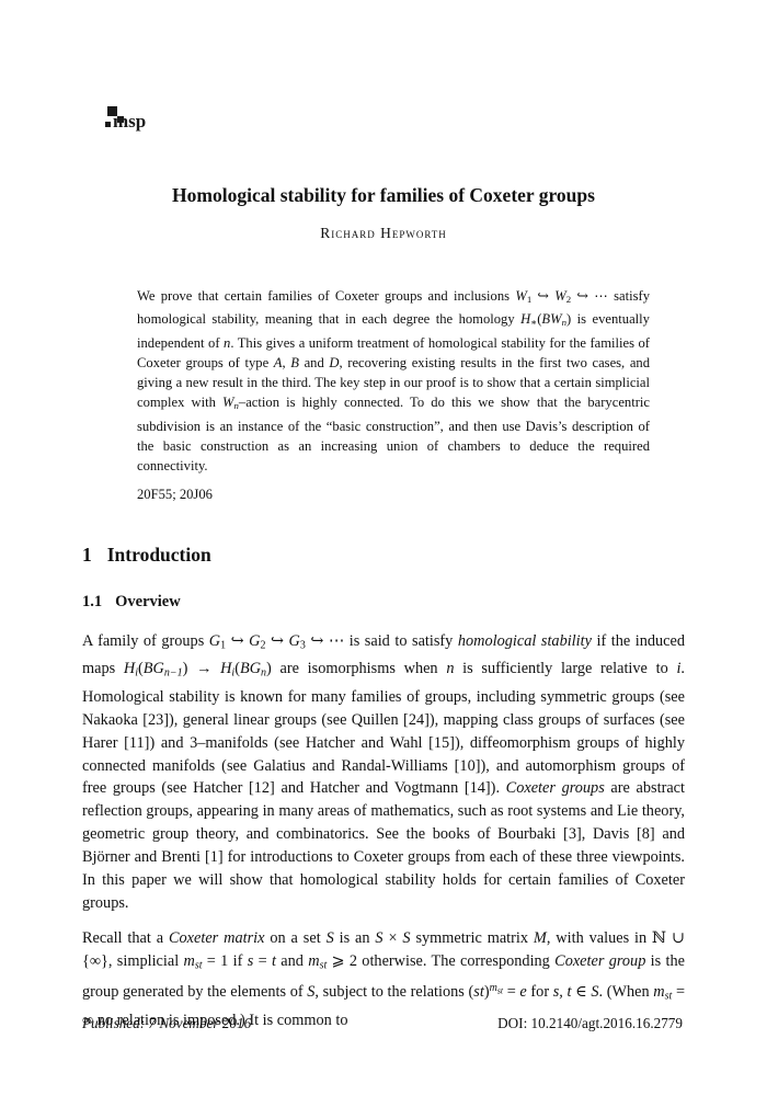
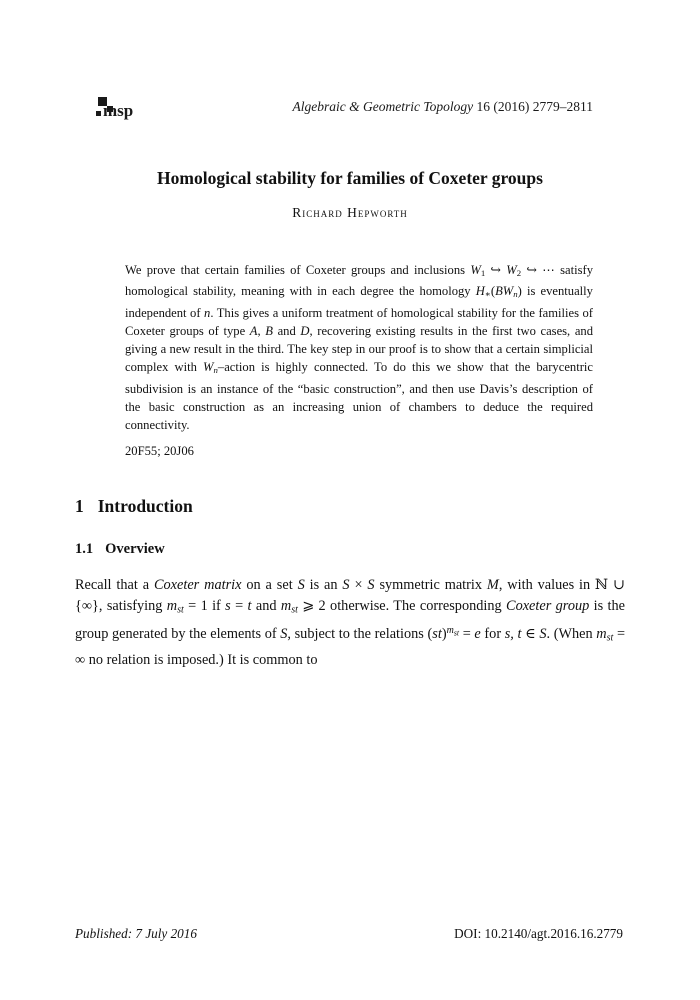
  msp
+ Algebraic & Geometric Topology 16 (2016) 2779–2811
  Homological stability for families of Coxeter groups
  Richard Hepworth
- We prove that certain families of Coxeter groups and inclusions W1 ↪ W2 ↪ ⋯ satisfy homological stability, meaning that in each degree the homology H∗(BWn) is eventually independent of n. This gives a uniform treatment of homological stability for the families of Coxeter groups of type A, B and D, recovering existing results in the first two cases, and giving a new result in the third. The key step in our proof is to show that a certain simplicial complex with Wn–action is highly connected. To do this we show that the barycentric subdivision is an instance of the “basic construction”, and then use Davis’s description of the basic construction as an increasing union of chambers to deduce the required connectivity.
+ We prove that certain families of Coxeter groups and inclusions W1 ↪ W2 ↪ ⋯ satisfy homological stability, meaning with in each degree the homology H∗(BWn) is eventually independent of n. This gives a uniform treatment of homological stability for the families of Coxeter groups of type A, B and D, recovering existing results in the first two cases, and giving a new result in the third. The key step in our proof is to show that a certain simplicial complex with Wn–action is highly connected. To do this we show that the barycentric subdivision is an instance of the “basic construction”, and then use Davis’s description of the basic construction as an increasing union of chambers to deduce the required connectivity.
  20F55; 20J06
  1 Introduction
  1.1 Overview
- A family of groups G1 ↪ G2 ↪ G3 ↪ ⋯ is said to satisfy homological stability if the induced maps Hi(BGn−1) → Hi(BGn) are isomorphisms when n is sufficiently large relative to i. Homological stability is known for many families of groups, including symmetric groups (see Nakaoka [23]), general linear groups (see Quillen [24]), mapping class groups of surfaces (see Harer [11]) and 3–manifolds (see Hatcher and Wahl [15]), diffeomorphism groups of highly connected manifolds (see Galatius and Randal-Williams [10]), and automorphism groups of free groups (see Hatcher [12] and Hatcher and Vogtmann [14]). Coxeter groups are abstract reflection groups, appearing in many areas of mathematics, such as root systems and Lie theory, geometric group theory, and combinatorics. See the books of Bourbaki [3], Davis [8] and Björner and Brenti [1] for introductions to Coxeter groups from each of these three viewpoints. In this paper we will show that homological stability holds for certain families of Coxeter groups.
- Recall that a Coxeter matrix on a set S is an S × S symmetric matrix M, with values in ℕ ∪ {∞}, simplicial mst = 1 if s = t and mst ⩾ 2 otherwise. The corresponding Coxeter group is the group generated by the elements of S, subject to the relations (st)mst = e for s, t ∈ S. (When mst = ∞ no relation is imposed.) It is common to
+ Recall that a Coxeter matrix on a set S is an S × S symmetric matrix M, with values in ℕ ∪ {∞}, satisfying mst = 1 if s = t and mst ⩾ 2 otherwise. The corresponding Coxeter group is the group generated by the elements of S, subject to the relations (st)mst = e for s, t ∈ S. (When mst = ∞ no relation is imposed.) It is common to
- Published: 7 November 2016
+ Published: 7 July 2016
  DOI: 10.2140/agt.2016.16.2779
